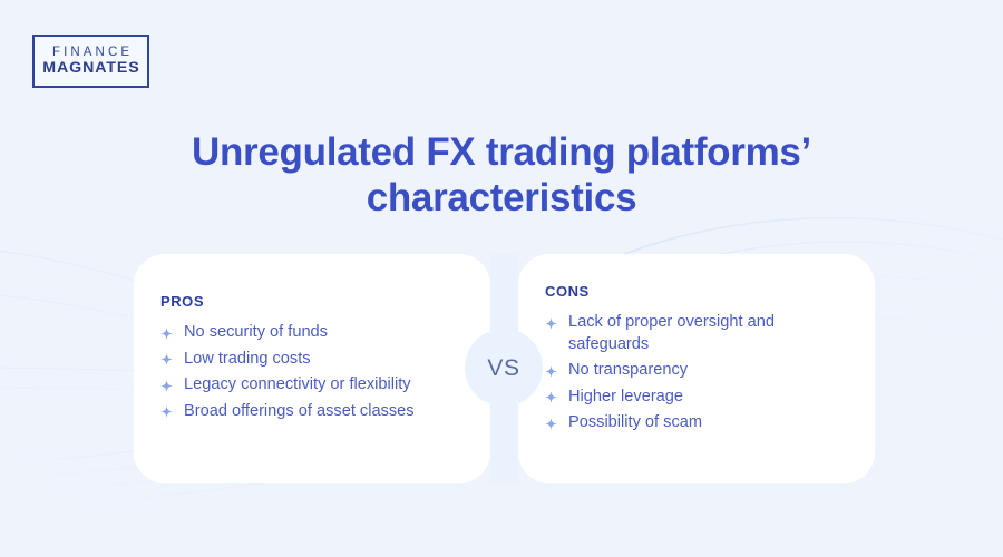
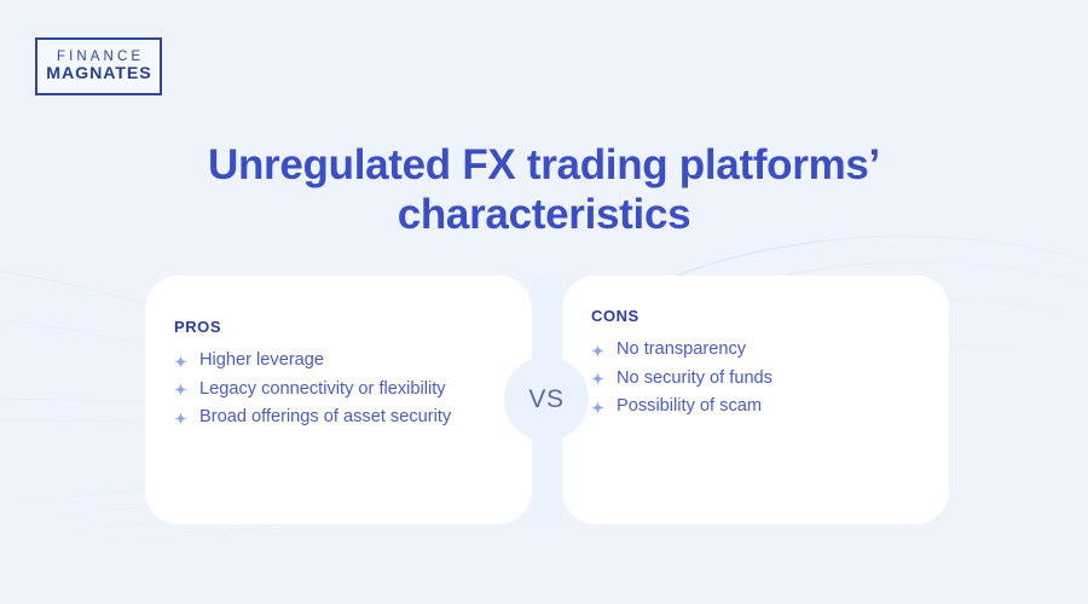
  FINANCE
  MAGNATES
  Unregulated FX trading platforms’
  characteristics
  PROS
- No security of funds
+ Higher leverage
- Low trading costs
  Legacy connectivity or flexibility
- Broad offerings of asset classes
+ Broad offerings of asset security
  CONS
- Lack of proper oversight and safeguards
  No transparency
- Higher leverage
+ No security of funds
  Possibility of scam
  VS
